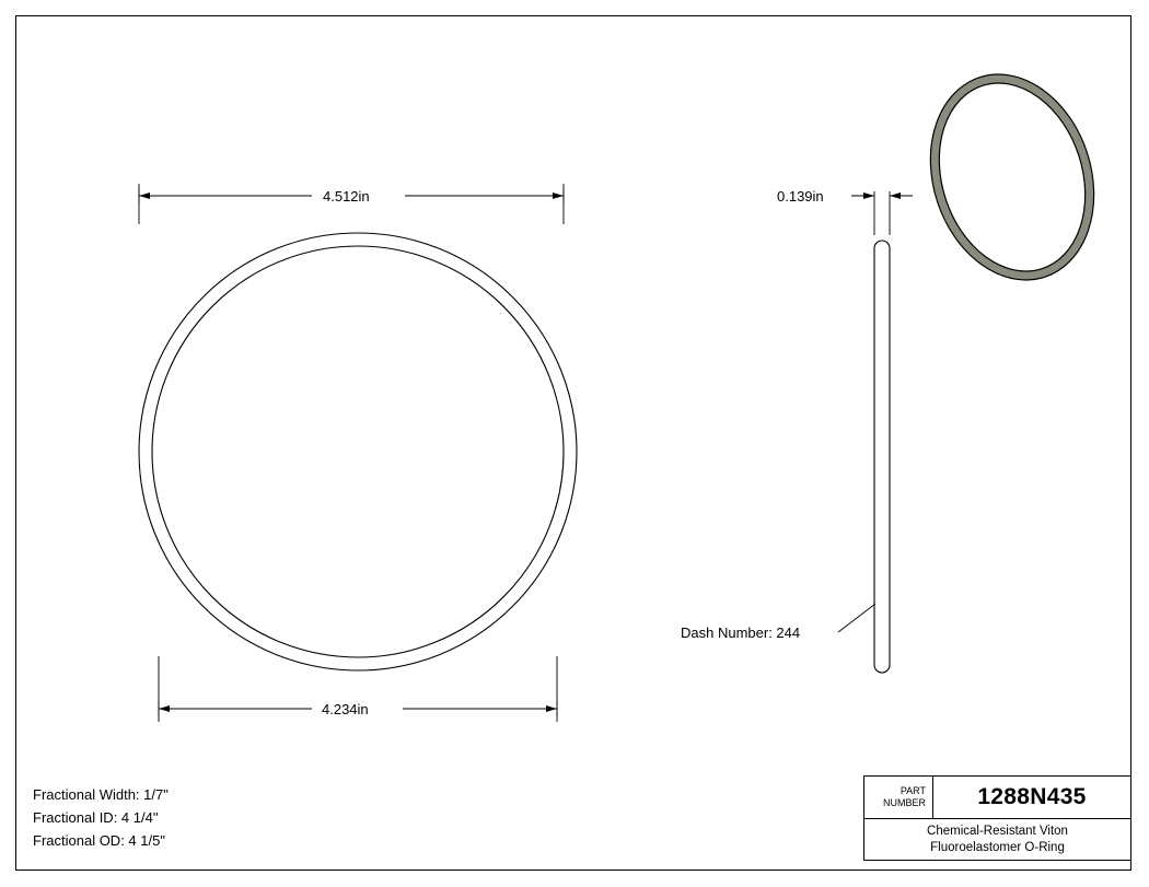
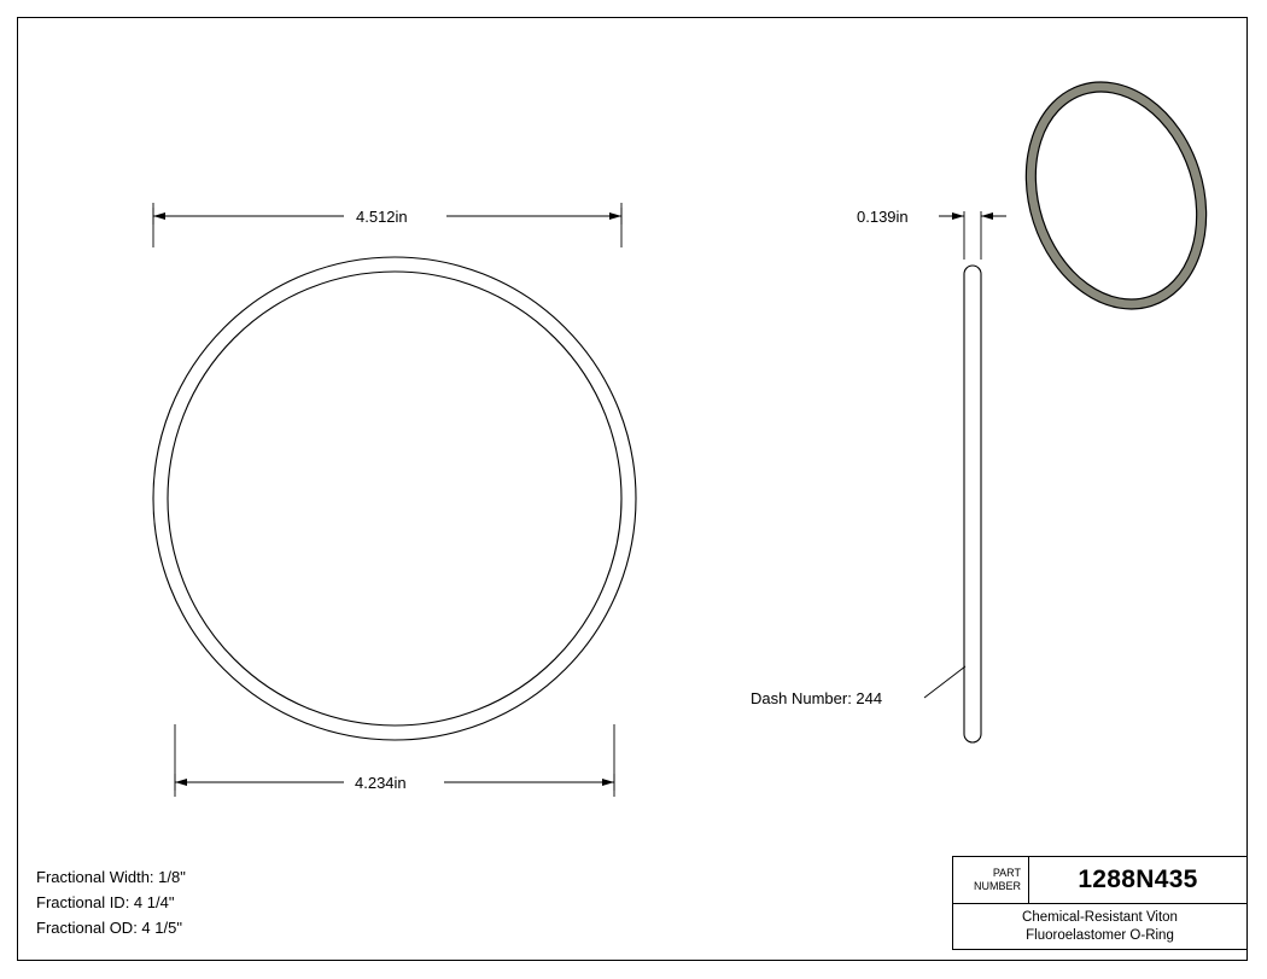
  4.512in
  4.234in
  0.139in
  Dash Number: 244
- Fractional Width: 1/7"
+ Fractional Width: 1/8"
  Fractional ID: 4 1/4"
  Fractional OD: 4 1/5"
  PART
  NUMBER
  1288N435
  Chemical-Resistant Viton
  Fluoroelastomer O-Ring
